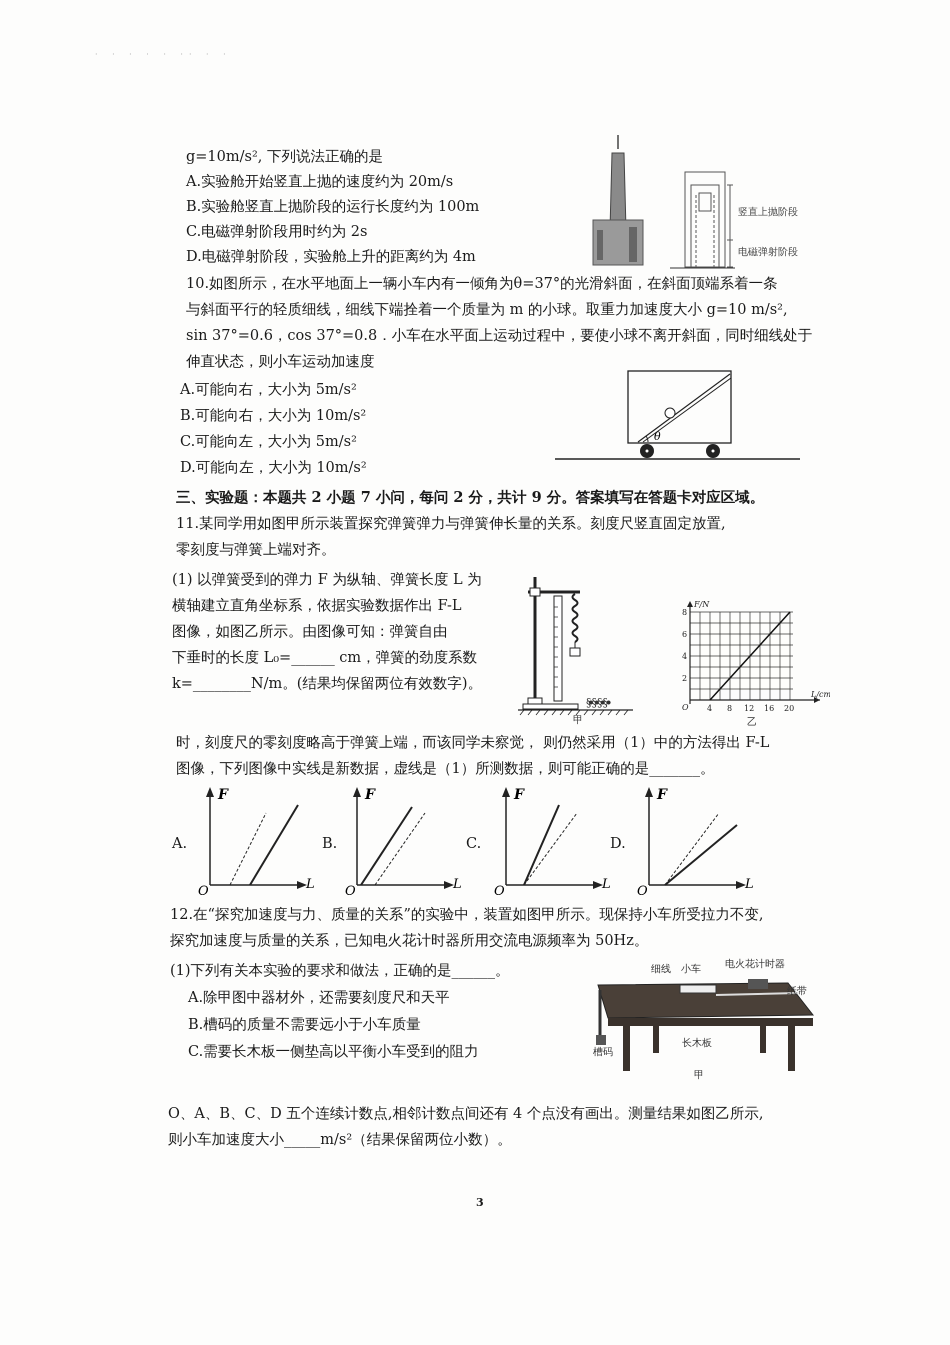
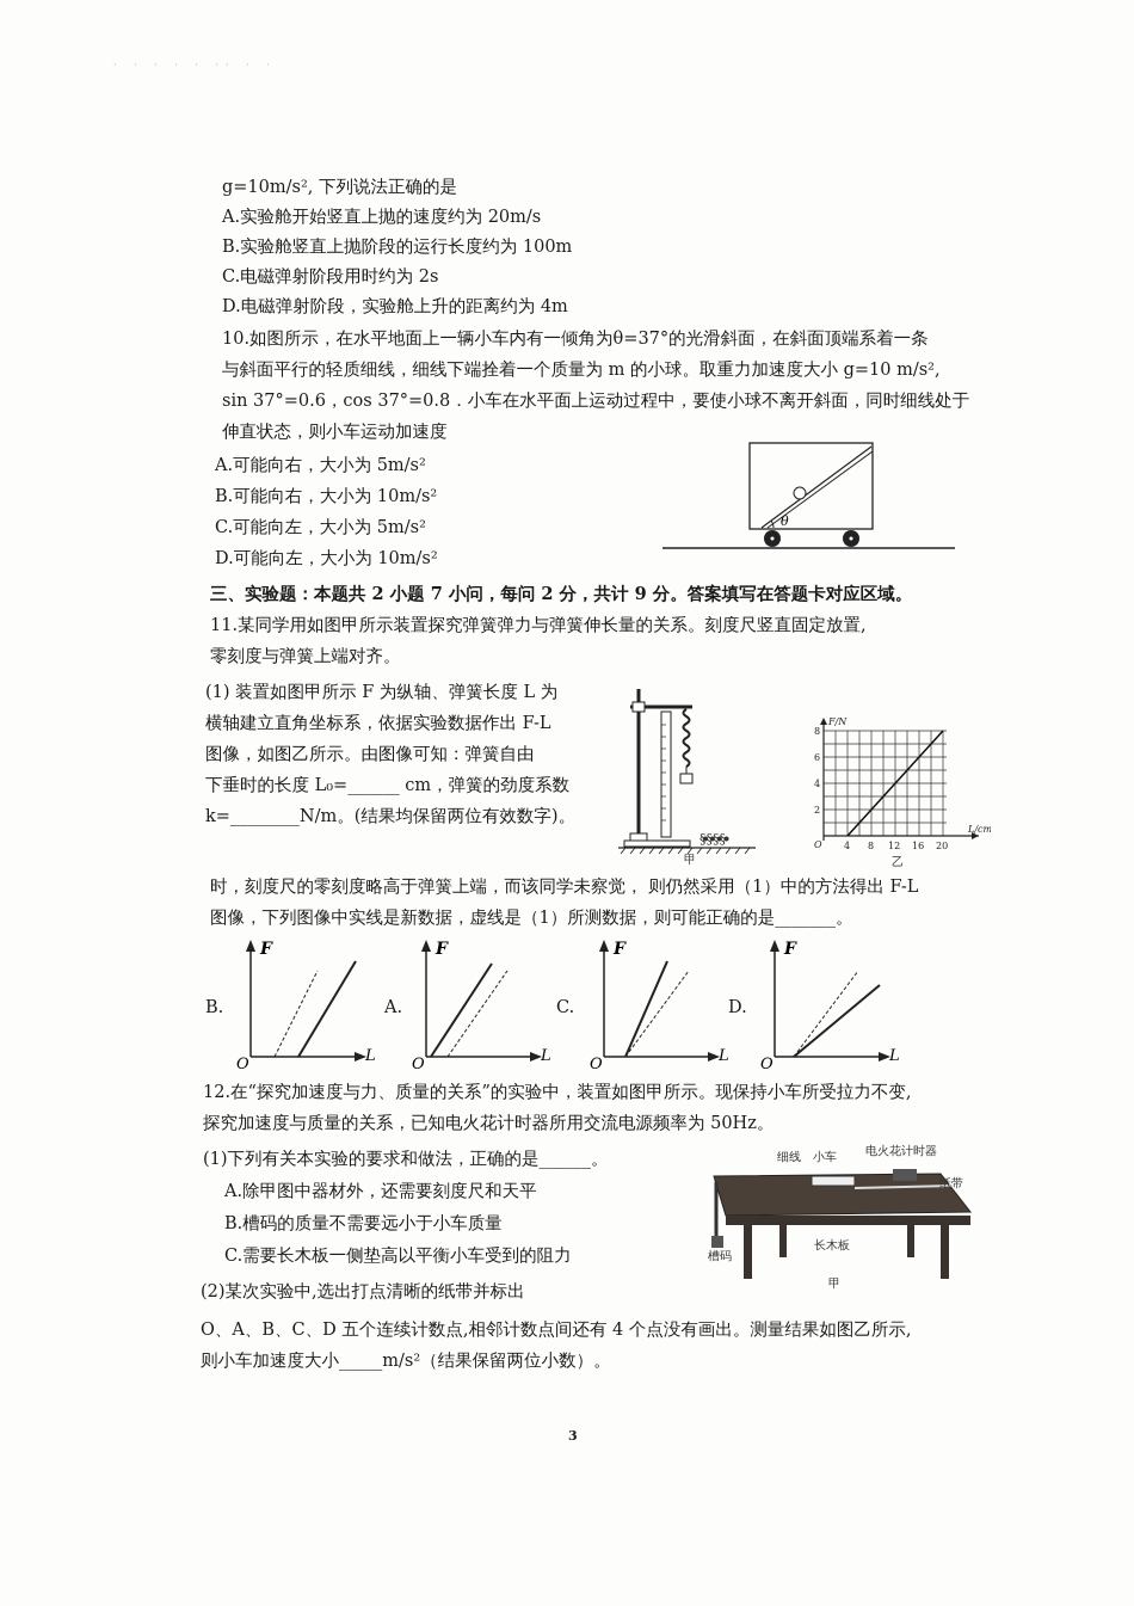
  · · · · · ·· · ·
  g=10m/s², 下列说法正确的是
  A.实验舱开始竖直上抛的速度约为 20m/s
  B.实验舱竖直上抛阶段的运行长度约为 100m
  C.电磁弹射阶段用时约为 2s
  D.电磁弹射阶段，实验舱上升的距离约为 4m
- 竖直上抛阶段
- 电磁弹射阶段
  10.如图所示，在水平地面上一辆小车内有一倾角为θ=37°的光滑斜面，在斜面顶端系着一条
  与斜面平行的轻质细线，细线下端拴着一个质量为 m 的小球。取重力加速度大小 g=10 m/s²,
  sin 37°=0.6，cos 37°=0.8．小车在水平面上运动过程中，要使小球不离开斜面，同时细线处于
  伸直状态，则小车运动加速度
  A.可能向右，大小为 5m/s²
  B.可能向右，大小为 10m/s²
  C.可能向左，大小为 5m/s²
  D.可能向左，大小为 10m/s²
  θ
  三、实验题：本题共 2 小题 7 小问，每问 2 分，共计 9 分。答案填写在答题卡对应区域。
  11.某同学用如图甲所示装置探究弹簧弹力与弹簧伸长量的关系。刻度尺竖直固定放置,
  零刻度与弹簧上端对齐。
- (1) 以弹簧受到的弹力 F 为纵轴、弹簧长度 L 为
+ (1) 装置如图甲所示 F 为纵轴、弹簧长度 L 为
  横轴建立直角坐标系，依据实验数据作出 F-L
  图像，如图乙所示。由图像可知：弹簧自由
  下垂时的长度 L₀=______ cm，弹簧的劲度系数
  k=________N/m。(结果均保留两位有效数字)。
  时，刻度尺的零刻度略高于弹簧上端，而该同学未察觉， 则仍然采用（1）中的方法得出 F-L
  图像，下列图像中实线是新数据，虚线是（1）所测数据，则可能正确的是_______。
  ꔷꔷꔷꔷ
  §§§§
  甲
  8
  6
  4
  2
  O
  4
  8
  12
  16
  20
  F/N
  L/cm
  乙
- A.
+ B.
  F
  O
  L
- B.
+ A.
  F
  O
  L
  C.
  F
  O
  L
  D.
  F
  O
  L
  12.在“探究加速度与力、质量的关系”的实验中，装置如图甲所示。现保持小车所受拉力不变,
  探究加速度与质量的关系，已知电火花计时器所用交流电源频率为 50Hz。
  (1)下列有关本实验的要求和做法，正确的是______。
  A.除甲图中器材外，还需要刻度尺和天平
  B.槽码的质量不需要远小于小车质量
  C.需要长木板一侧垫高以平衡小车受到的阻力
+ (2)某次实验中,选出打点清晰的纸带并标出
  O、A、B、C、D 五个连续计数点,相邻计数点间还有 4 个点没有画出。测量结果如图乙所示,
  则小车加速度大小_____m/s²（结果保留两位小数）。
  细线
  小车
  电火花计时器
  纸带
  长木板
  槽码
  甲
  3
